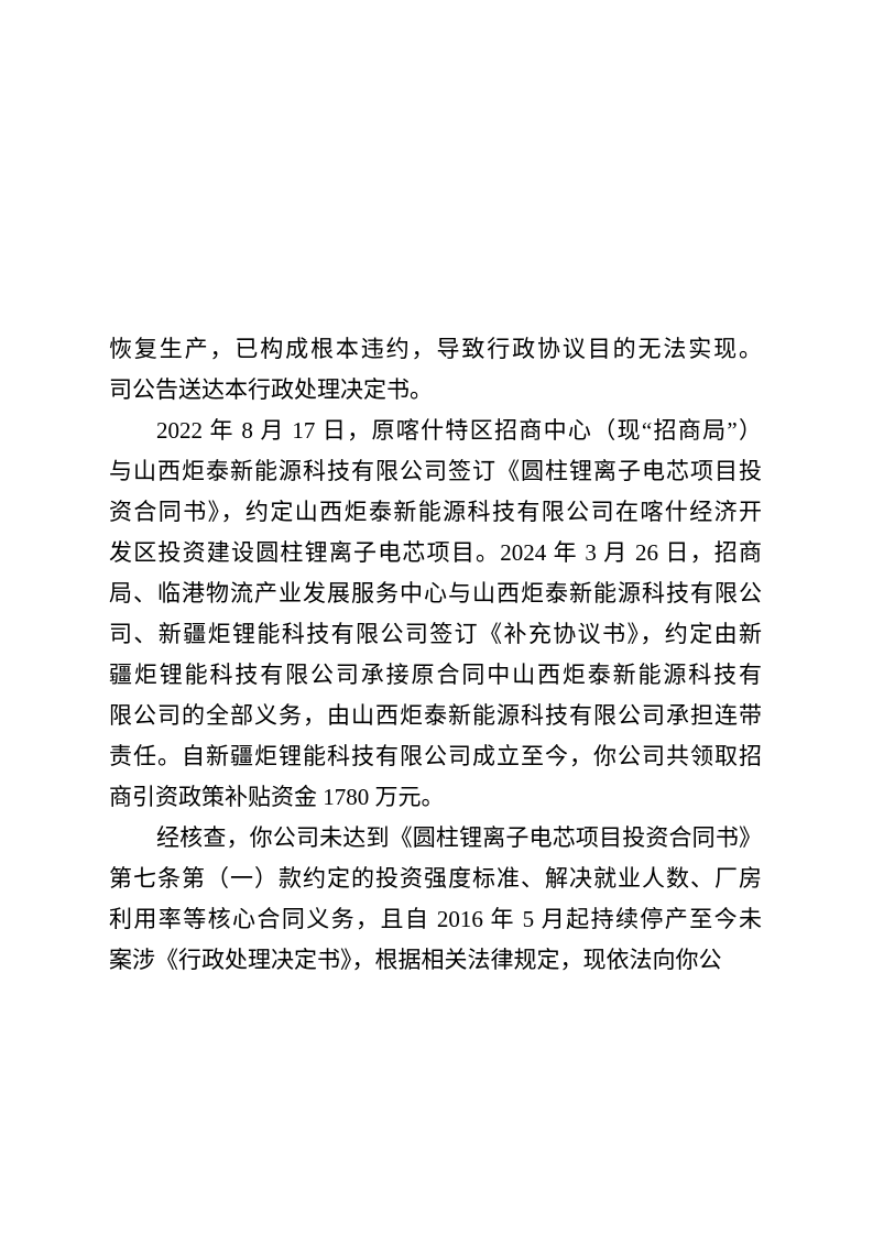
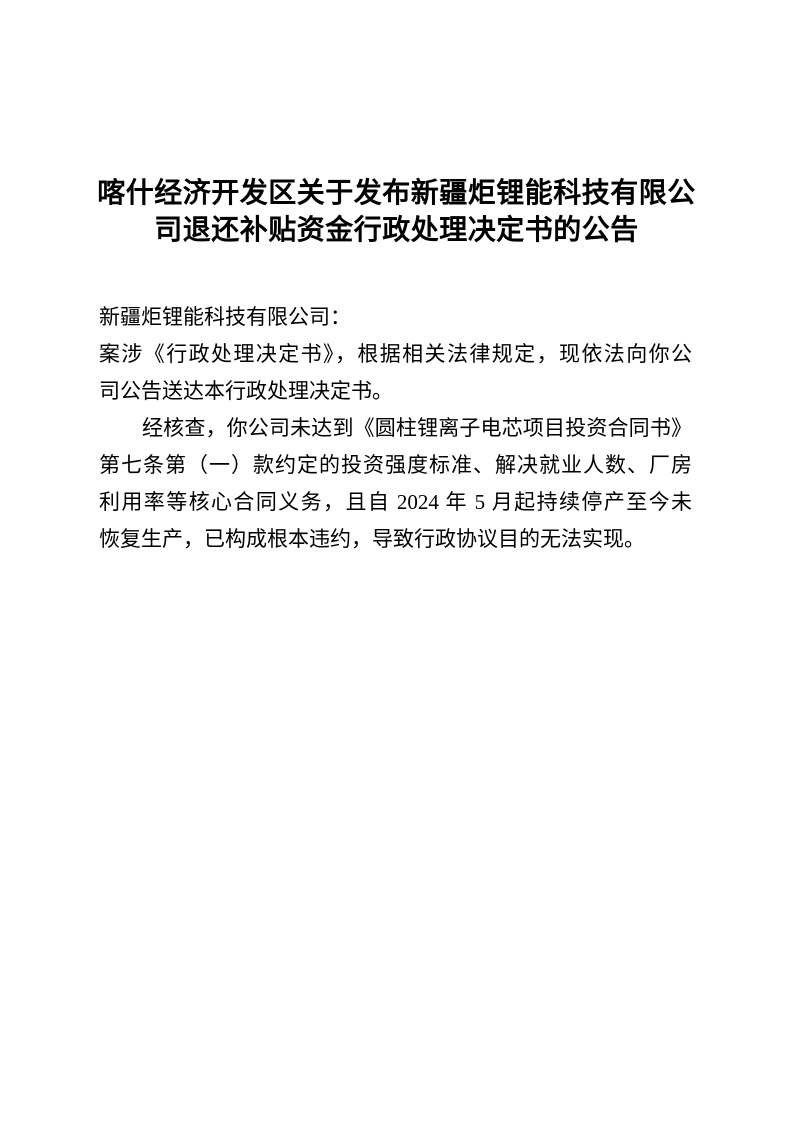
+ 喀什经济开发区关于发布新疆炬锂能科技有限公
+ 司退还补贴资金行政处理决定书的公告
+ 新疆炬锂能科技有限公司：
- 恢复生产，已构成根本违约，导致行政协议目的无法实现。
+ 案涉《行政处理决定书》，根据相关法律规定，现依法向你公
  司公告送达本行政处理决定书。
- 2022 年 8 月 17 日，原喀什特区招商中心（现“招商局”）
- 与山西炬泰新能源科技有限公司签订《圆柱锂离子电芯项目投
- 资合同书》，约定山西炬泰新能源科技有限公司在喀什经济开
- 发区投资建设圆柱锂离子电芯项目。2024 年 3 月 26 日，招商
- 局、临港物流产业发展服务中心与山西炬泰新能源科技有限公
- 司、新疆炬锂能科技有限公司签订《补充协议书》，约定由新
- 疆炬锂能科技有限公司承接原合同中山西炬泰新能源科技有
- 限公司的全部义务，由山西炬泰新能源科技有限公司承担连带
- 责任。自新疆炬锂能科技有限公司成立至今，你公司共领取招
- 商引资政策补贴资金 1780 万元。
  经核查，你公司未达到《圆柱锂离子电芯项目投资合同书》
  第七条第（一）款约定的投资强度标准、解决就业人数、厂房
- 利用率等核心合同义务，且自 2016 年 5 月起持续停产至今未
+ 利用率等核心合同义务，且自 2024 年 5 月起持续停产至今未
- 案涉《行政处理决定书》，根据相关法律规定，现依法向你公
+ 恢复生产，已构成根本违约，导致行政协议目的无法实现。
